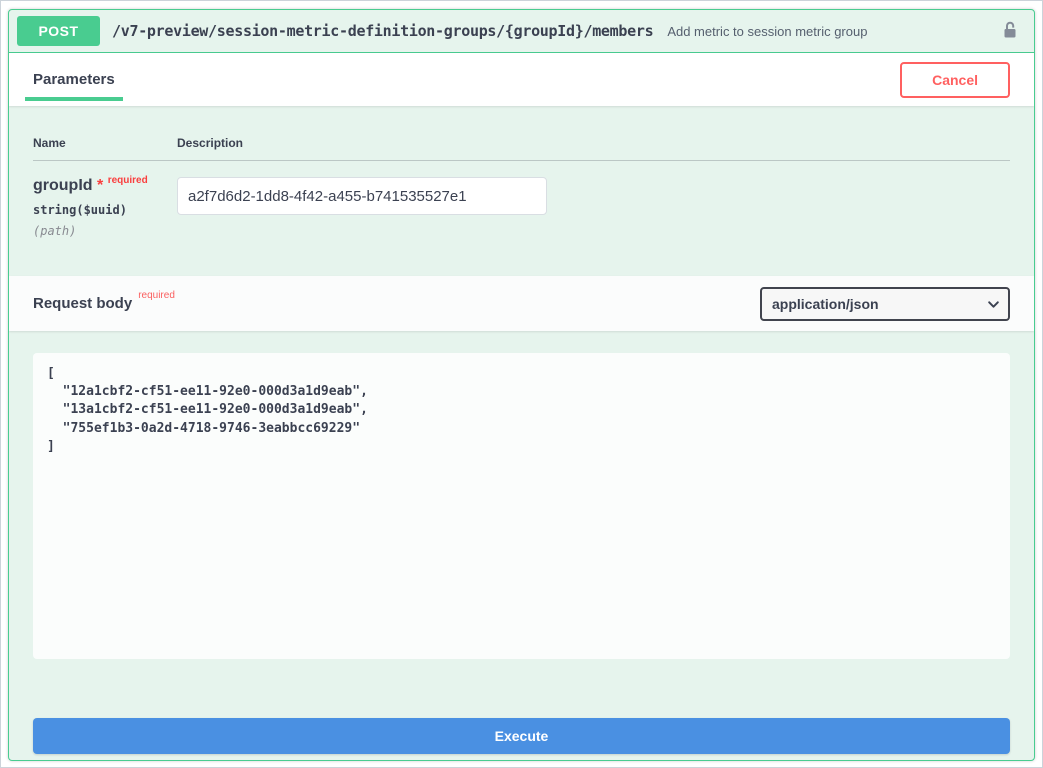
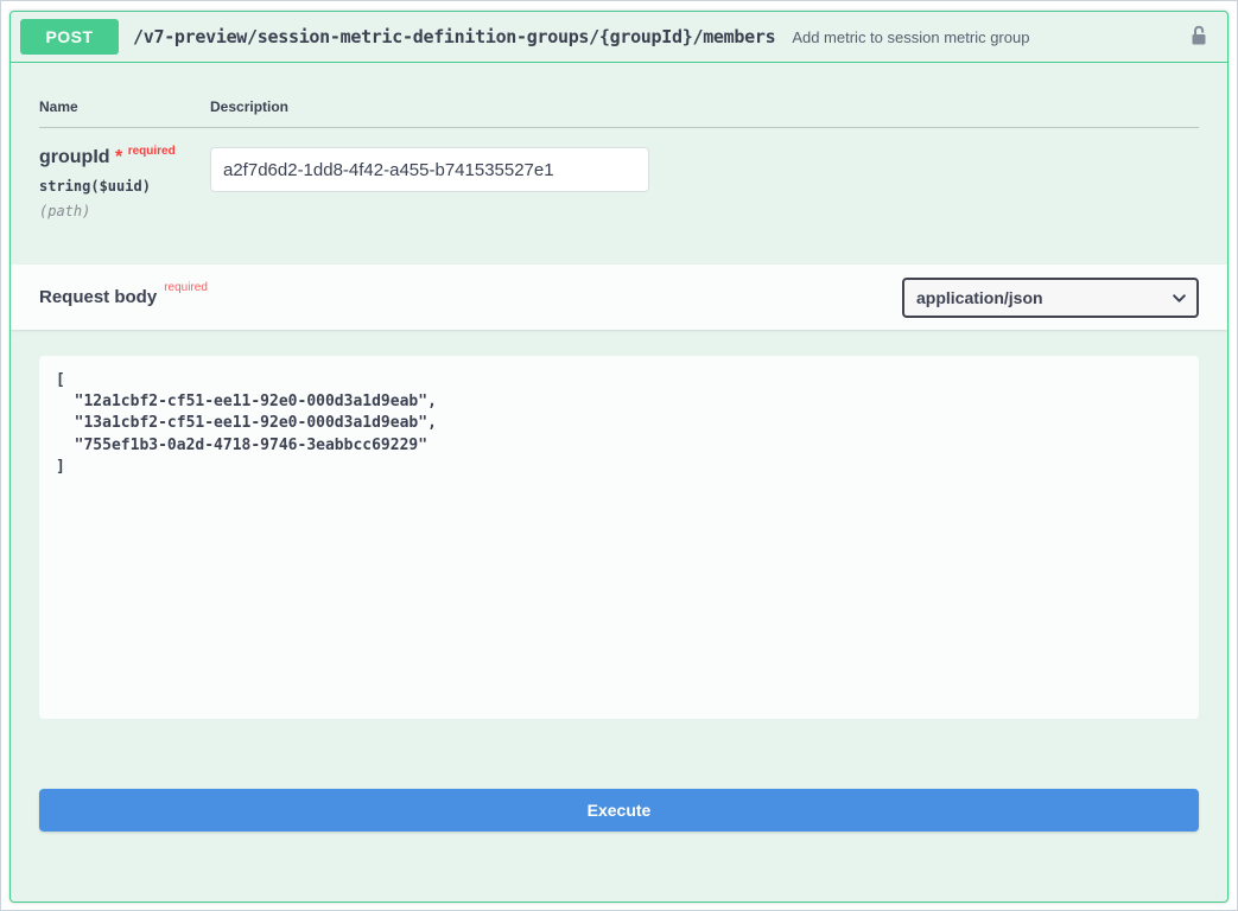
  POST
  /v7-preview/session-metric-definition-groups/{groupId}/members
  Add metric to session metric group
- Parameters
- Cancel
  Name
  Description
  groupId * required
  string($uuid)
  (path)
  a2f7d6d2-1dd8-4f42-a455-b741535527e1
  Request body
  required
  application/json
  [
  "12a1cbf2-cf51-ee11-92e0-000d3a1d9eab",
  "13a1cbf2-cf51-ee11-92e0-000d3a1d9eab",
  "755ef1b3-0a2d-4718-9746-3eabbcc69229"
  ]
  Execute
